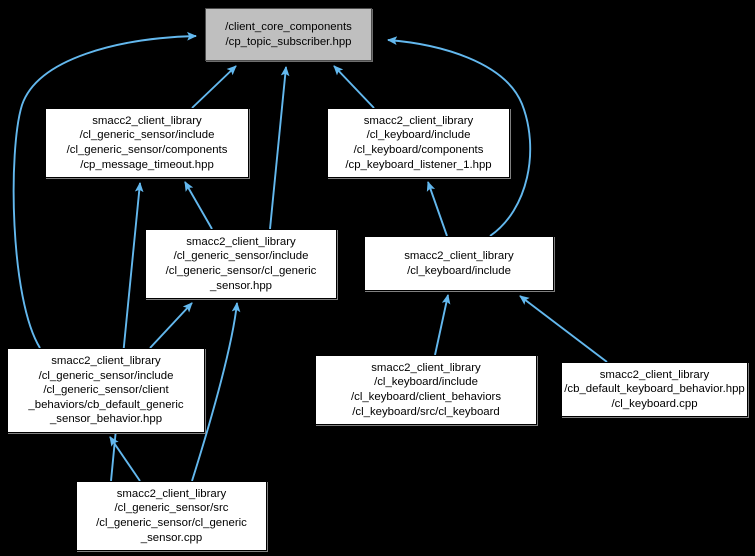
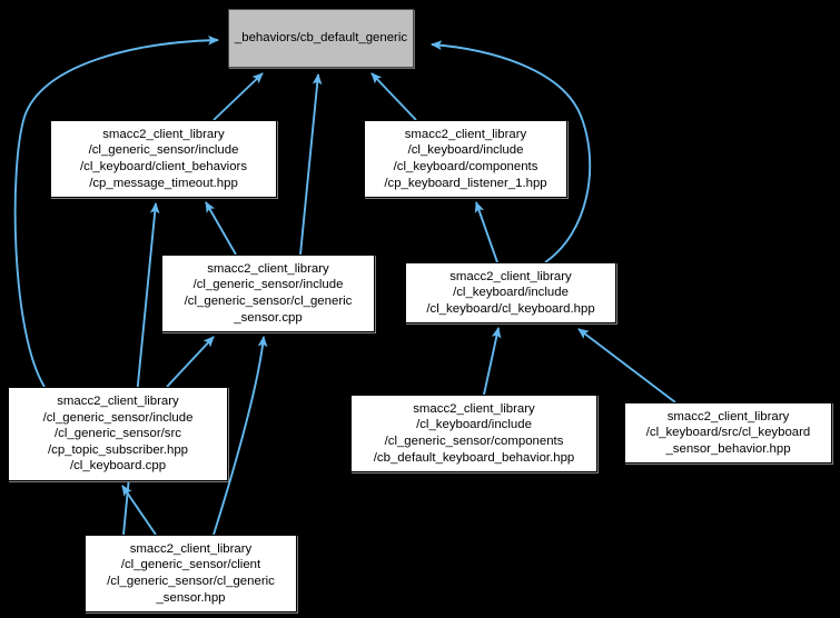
- /client_core_components
- /cp_topic_subscriber.hpp
+ _behaviors/cb_default_generic
  smacc2_client_library
  /cl_generic_sensor/include
- /cl_generic_sensor/components
+ /cl_keyboard/client_behaviors
  /cp_message_timeout.hpp
  smacc2_client_library
  /cl_keyboard/include
  /cl_keyboard/components
  /cp_keyboard_listener_1.hpp
  smacc2_client_library
  /cl_generic_sensor/include
  /cl_generic_sensor/cl_generic
- _sensor.hpp
+ _sensor.cpp
  smacc2_client_library
  /cl_keyboard/include
+ /cl_keyboard/cl_keyboard.hpp
  smacc2_client_library
  /cl_generic_sensor/include
- /cl_generic_sensor/client
+ /cl_generic_sensor/src
- _behaviors/cb_default_generic
+ /cp_topic_subscriber.hpp
- _sensor_behavior.hpp
+ /cl_keyboard.cpp
  smacc2_client_library
  /cl_keyboard/include
- /cl_keyboard/client_behaviors
+ /cl_generic_sensor/components
- /cl_keyboard/src/cl_keyboard
+ /cb_default_keyboard_behavior.hpp
  smacc2_client_library
- /cb_default_keyboard_behavior.hpp
+ /cl_keyboard/src/cl_keyboard
- /cl_keyboard.cpp
+ _sensor_behavior.hpp
  smacc2_client_library
- /cl_generic_sensor/src
+ /cl_generic_sensor/client
  /cl_generic_sensor/cl_generic
- _sensor.cpp
+ _sensor.hpp
